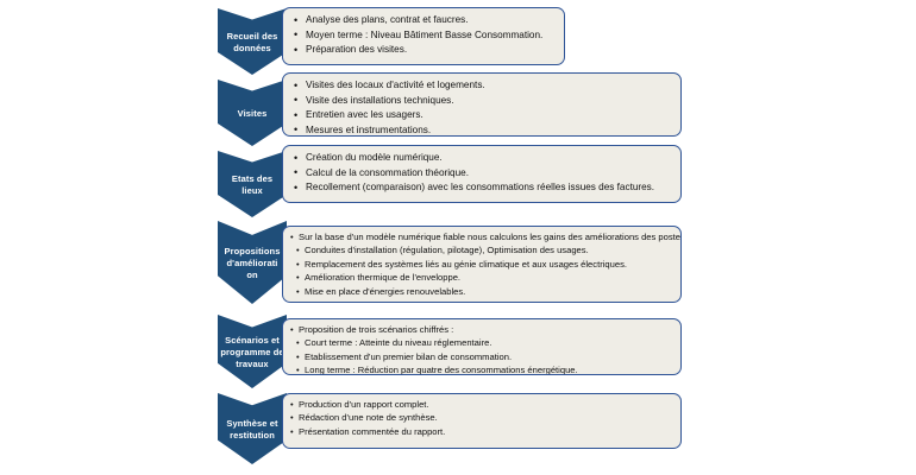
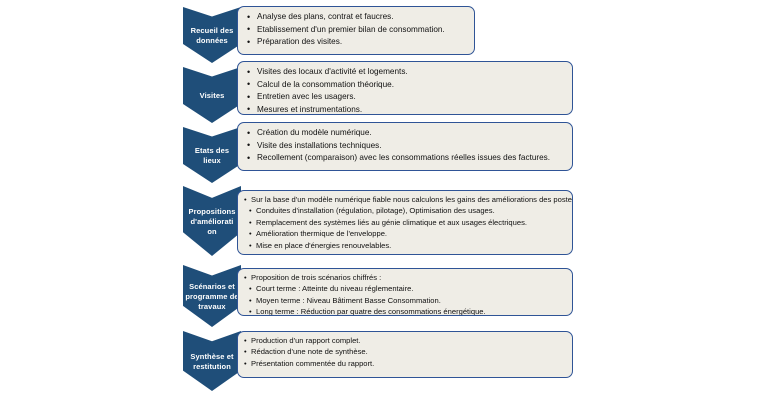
  Recueil des données
  Analyse des plans, contrat et faucres.
- Moyen terme : Niveau Bâtiment Basse Consommation.
+ Etablissement d'un premier bilan de consommation.
  Préparation des visites.
  Visites
  Visites des locaux d'activité et logements.
- Visite des installations techniques.
+ Calcul de la consommation théorique.
  Entretien avec les usagers.
  Mesures et instrumentations.
  Etats des lieux
  Création du modèle numérique.
- Calcul de la consommation théorique.
+ Visite des installations techniques.
  Recollement (comparaison) avec les consommations réelles issues des factures.
  Propositions d'améliorati on
  Sur la base d'un modèle numérique fiable nous calculons les gains des améliorations des poste
  Conduites d'installation (régulation, pilotage), Optimisation des usages.
  Remplacement des systèmes liés au génie climatique et aux usages électriques.
  Amélioration thermique de l'enveloppe.
  Mise en place d'énergies renouvelables.
  Scénarios et programme d travaux
  Proposition de trois scénarios chiffrés :
  Court terme : Atteinte du niveau réglementaire.
- Etablissement d'un premier bilan de consommation.
+ Moyen terme : Niveau Bâtiment Basse Consommation.
  Long terme : Réduction par quatre des consommations énergétique.
  Synthèse et restitution
  Production d'un rapport complet.
  Rédaction d'une note de synthèse.
  Présentation commentée du rapport.
